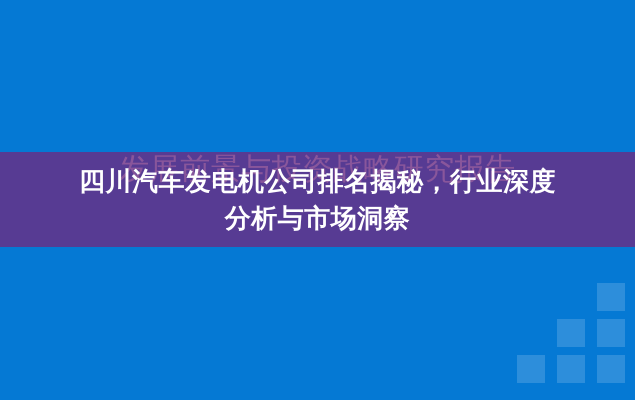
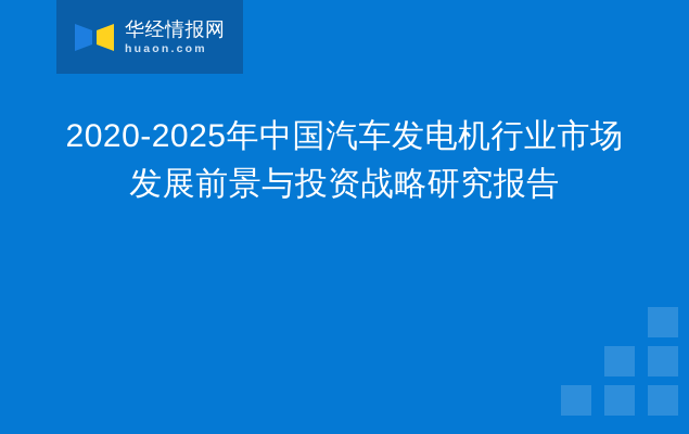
+ 华经情报网
+ huaon.com
+ 2020-2025年中国汽车发电机行业市场
  发展前景与投资战略研究报告
- 四川汽车发电机公司排名揭秘，行业深度
- 分析与市场洞察
